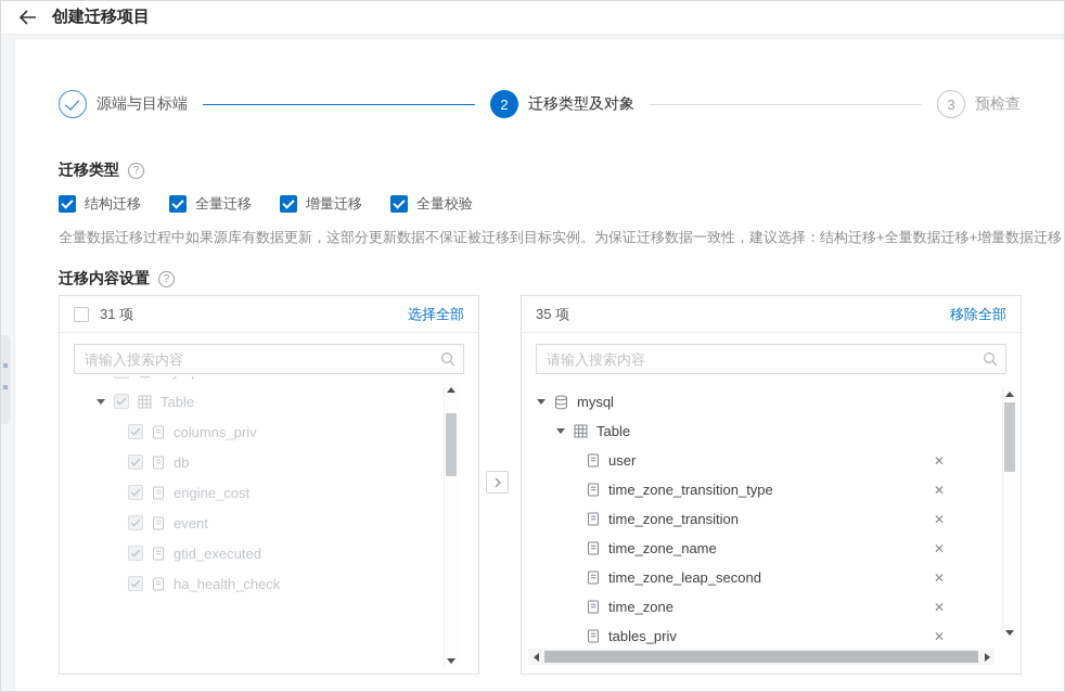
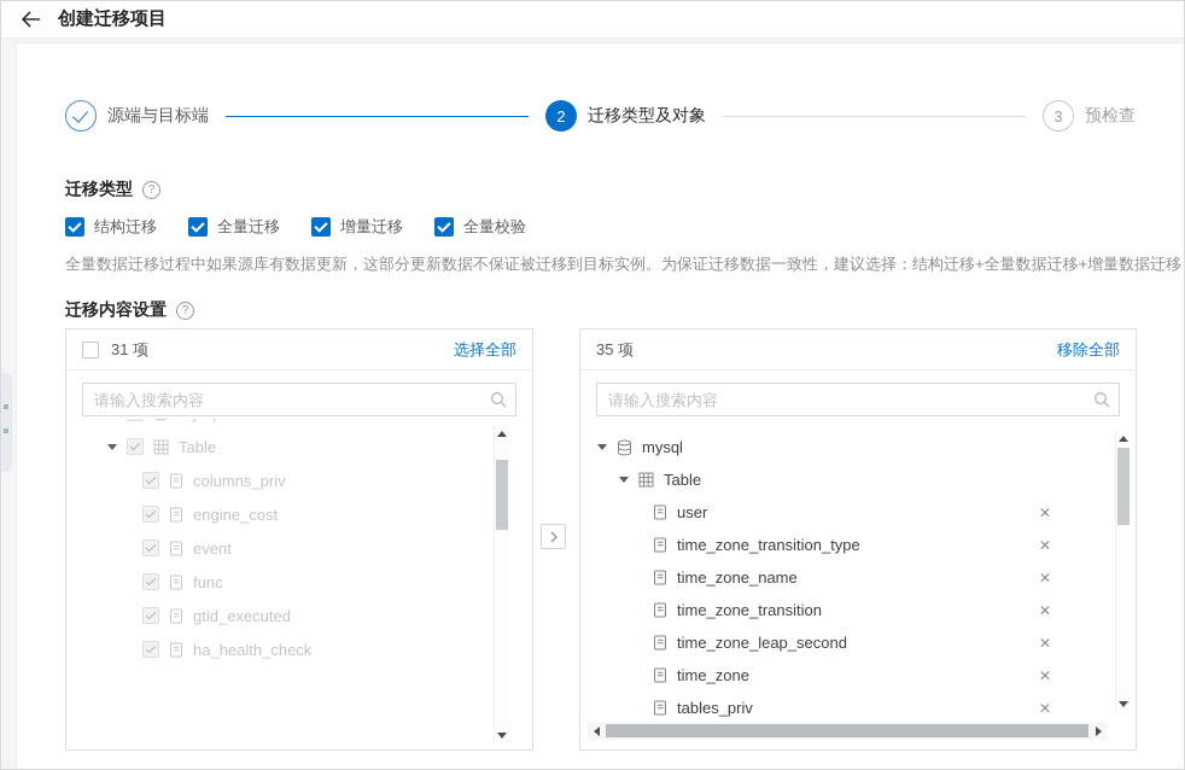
  创建迁移项目
  源端与目标端
  2
  迁移类型及对象
  3
  预检查
  迁移类型
  ?
  结构迁移
  全量迁移
  增量迁移
  全量校验
  全量数据迁移过程中如果源库有数据更新，这部分更新数据不保证被迁移到目标实例。为保证迁移数据一致性，建议选择：结构迁移+全量数据迁移+增量数据迁移
  迁移内容设置
  ?
  31 项
  选择全部
  请输入搜索内容
  Table
  columns_priv
- db
  engine_cost
  event
+ func
  gtid_executed
  ha_health_check
  35 项
  移除全部
  请输入搜索内容
  mysql
  Table
  user
  ✕
  time_zone_transition_type
  ✕
- time_zone_transition
+ time_zone_name
  ✕
- time_zone_name
+ time_zone_transition
  ✕
  time_zone_leap_second
  ✕
  time_zone
  ✕
  tables_priv
  ✕
